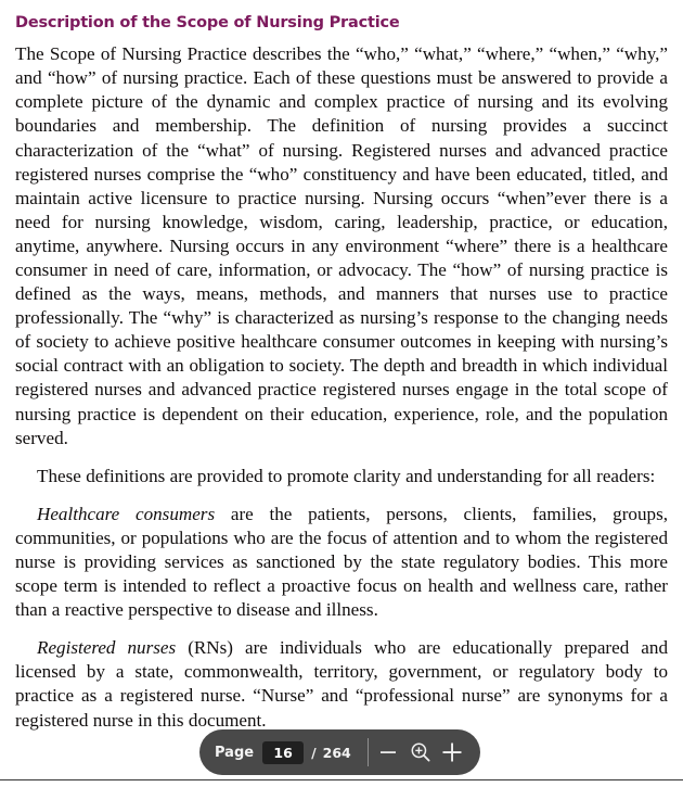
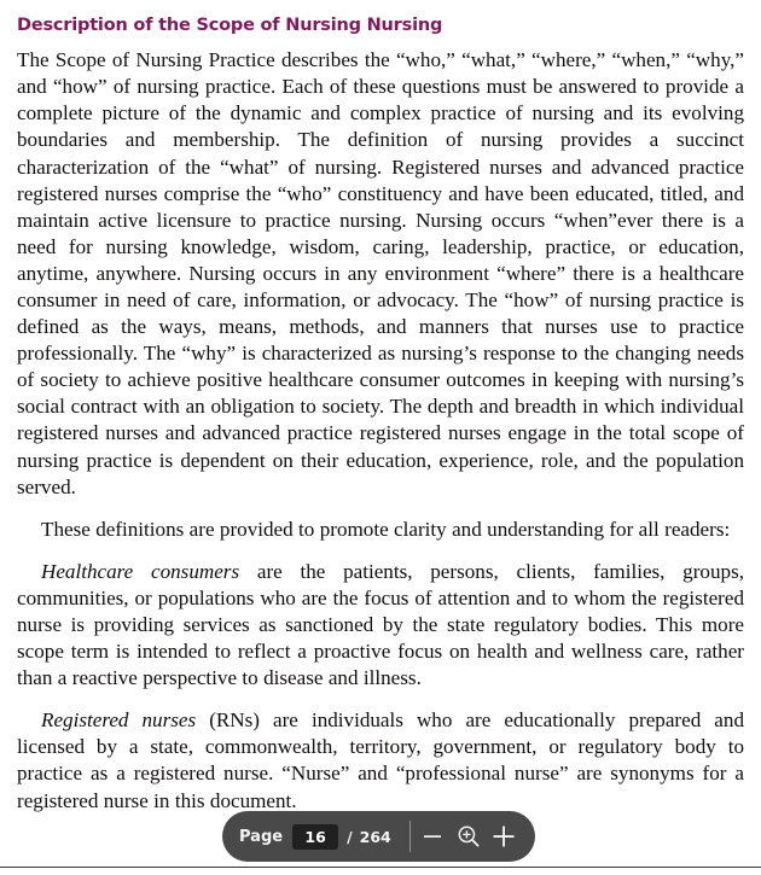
- Description of the Scope of Nursing Practice
+ Description of the Scope of Nursing Nursing
  The Scope of Nursing Practice describes the “who,” “what,” “where,” “when,” “why,” and “how” of nursing practice. Each of these questions must be answered to provide a complete picture of the dynamic and complex practice of nursing and its evolving boundaries and membership. The definition of nursing provides a succinct characterization of the “what” of nursing. Registered nurses and advanced practice registered nurses comprise the “who” constituency and have been educated, titled, and maintain active licensure to practice nursing. Nursing occurs “when”ever there is a need for nursing knowledge, wisdom, caring, leadership, practice, or education, anytime, anywhere. Nursing occurs in any environment “where” there is a healthcare consumer in need of care, information, or advocacy. The “how” of nursing practice is defined as the ways, means, methods, and manners that nurses use to practice professionally. The “why” is characterized as nursing’s response to the changing needs of society to achieve positive healthcare consumer outcomes in keeping with nursing’s social contract with an obligation to society. The depth and breadth in which individual registered nurses and advanced practice registered nurses engage in the total scope of nursing practice is dependent on their education, experience, role, and the population served.
  These definitions are provided to promote clarity and understanding for all readers:
  Healthcare consumers are the patients, persons, clients, families, groups, communities, or populations who are the focus of attention and to whom the registered nurse is providing services as sanctioned by the state regulatory bodies. This more scope term is intended to reflect a proactive focus on health and wellness care, rather than a reactive perspective to disease and illness.
  Registered nurses (RNs) are individuals who are educationally prepared and licensed by a state, commonwealth, territory, government, or regulatory body to practice as a registered nurse. “Nurse” and “professional nurse” are synonyms for a registered nurse in this document.
  Page
  16
  /
  264
